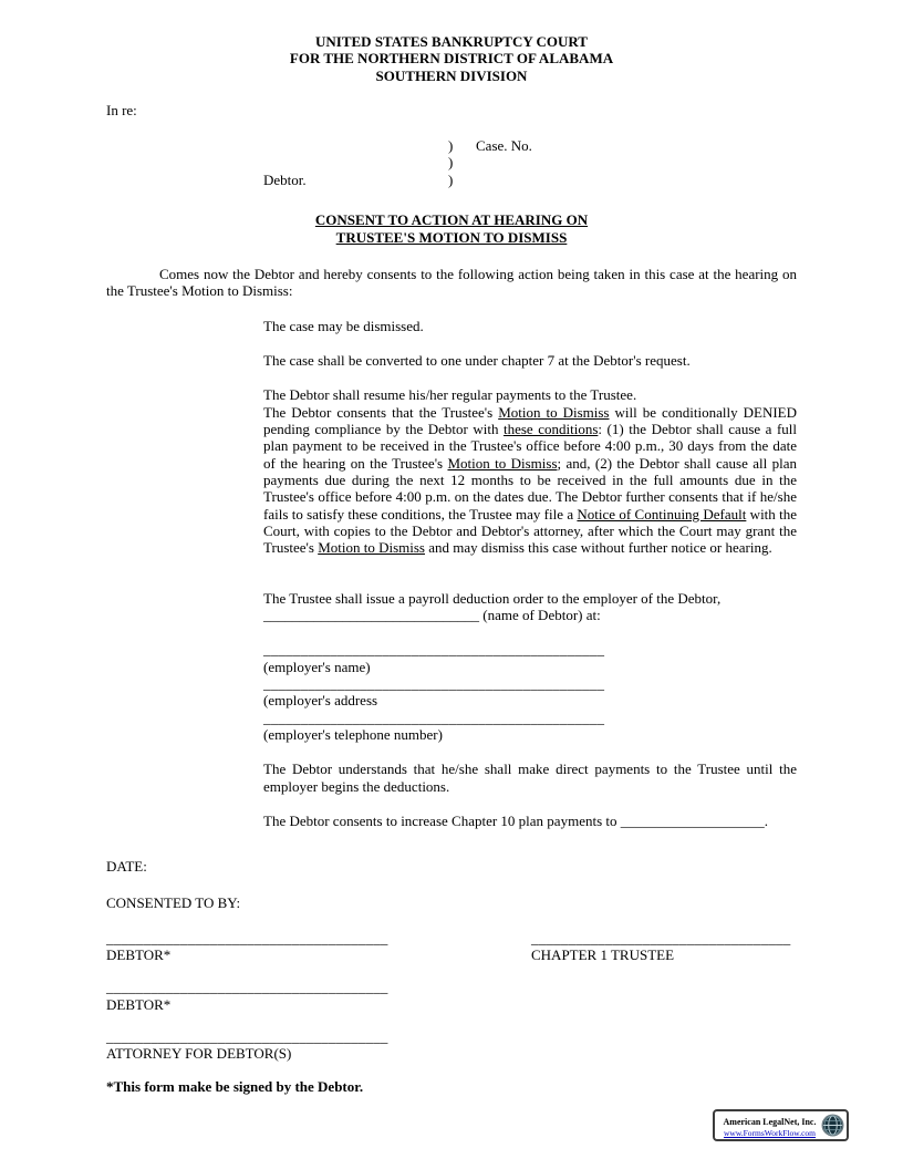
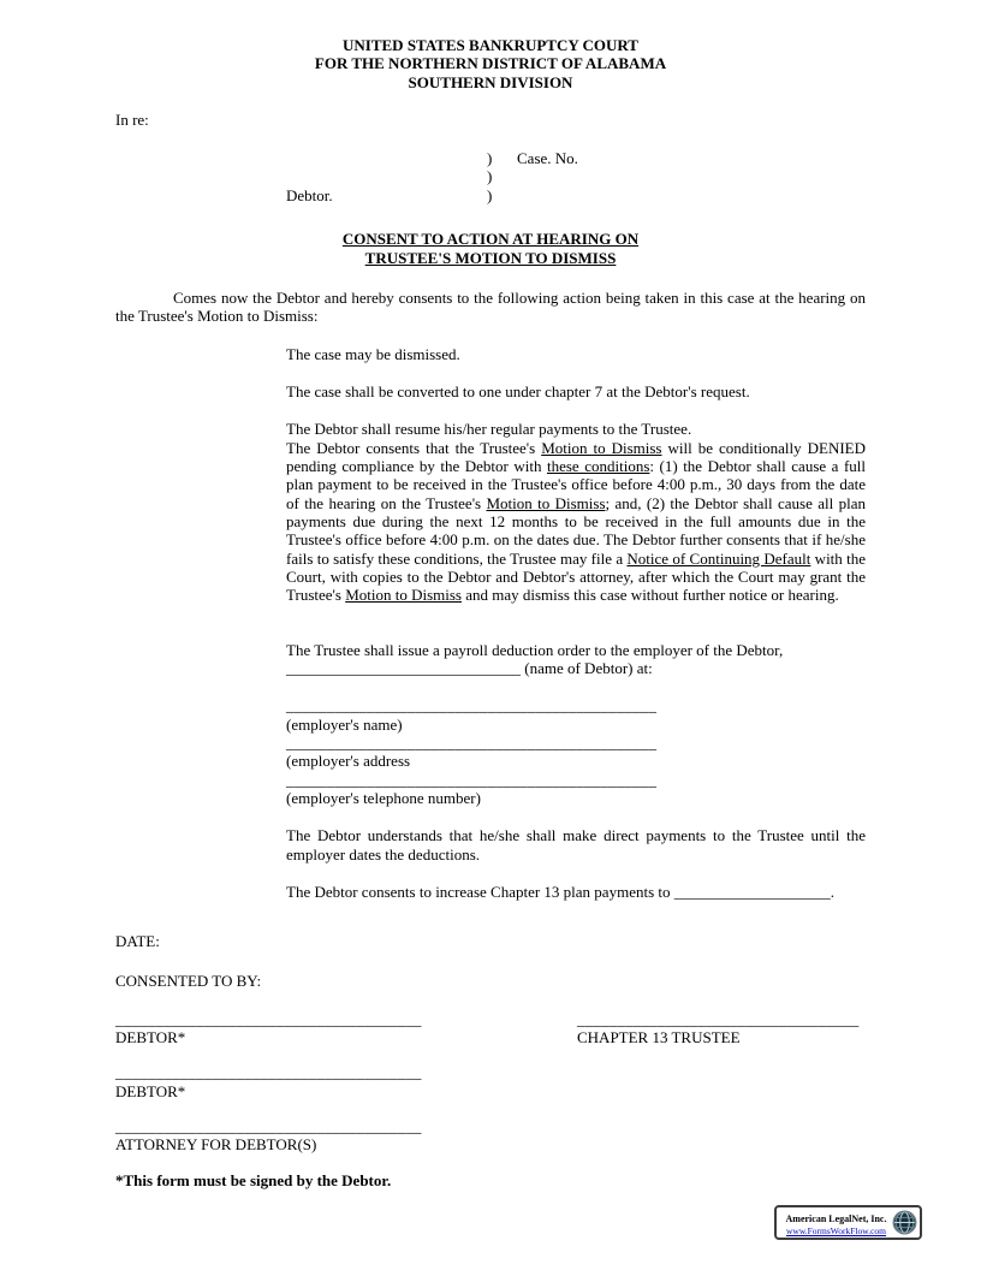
  UNITED STATES BANKRUPTCY COURT
  FOR THE NORTHERN DISTRICT OF ALABAMA
  SOUTHERN DIVISION
  In re:
  )
  Case. No.
  )
  Debtor.
  )
  CONSENT TO ACTION AT HEARING ON
  TRUSTEE'S MOTION TO DISMISS
  Comes now the Debtor and hereby consents to the following action being taken in this case at the hearing on the Trustee's Motion to Dismiss:
  The case may be dismissed.
  The case shall be converted to one under chapter 7 at the Debtor's request.
  The Debtor shall resume his/her regular payments to the Trustee.
  The Debtor consents that the Trustee's Motion to Dismiss will be conditionally DENIED pending compliance by the Debtor with these conditions: (1) the Debtor shall cause a full plan payment to be received in the Trustee's office before 4:00 p.m., 30 days from the date of the hearing on the Trustee's Motion to Dismiss; and, (2) the Debtor shall cause all plan payments due during the next 12 months to be received in the full amounts due in the Trustee's office before 4:00 p.m. on the dates due. The Debtor further consents that if he/she fails to satisfy these conditions, the Trustee may file a Notice of Continuing Default with the Court, with copies to the Debtor and Debtor's attorney, after which the Court may grant the Trustee's Motion to Dismiss and may dismiss this case without further notice or hearing.
  The Trustee shall issue a payroll deduction order to the employer of the Debtor,
  ______________________________ (name of Debtor) at:
  ______________________________________________
  (employer's name)
  ______________________________________________
  (employer's address
  ______________________________________________
  (employer's telephone number)
- The Debtor understands that he/she shall make direct payments to the Trustee until the employer begins the deductions.
+ The Debtor understands that he/she shall make direct payments to the Trustee until the employer dates the deductions.
- The Debtor consents to increase Chapter 10 plan payments to ____________________.
+ The Debtor consents to increase Chapter 13 plan payments to ____________________.
  DATE:
  CONSENTED TO BY:
  ______________________________________
  ___________________________________
  DEBTOR*
- CHAPTER 1 TRUSTEE
+ CHAPTER 13 TRUSTEE
  ______________________________________
  DEBTOR*
  ______________________________________
  ATTORNEY FOR DEBTOR(S)
- *This form make be signed by the Debtor.
+ *This form must be signed by the Debtor.
  American LegalNet, Inc.
  www.FormsWorkFlow.com
